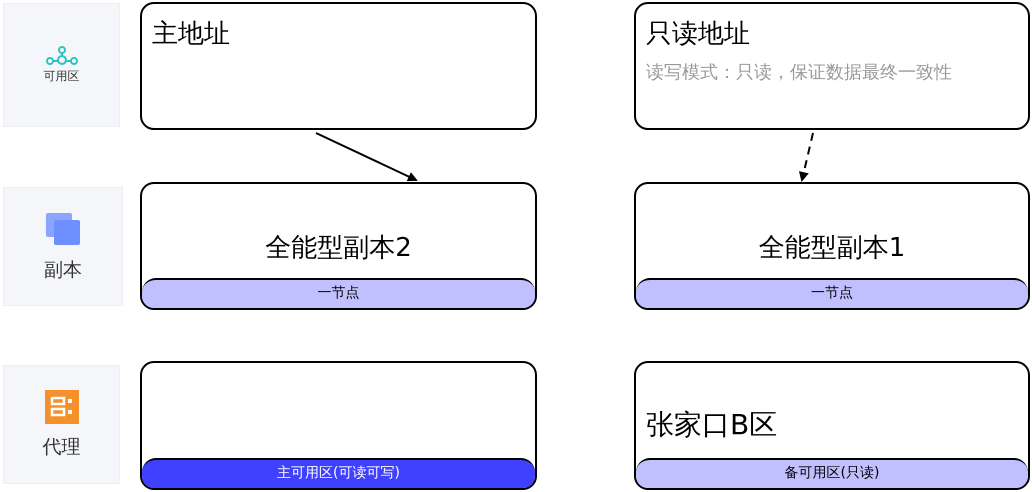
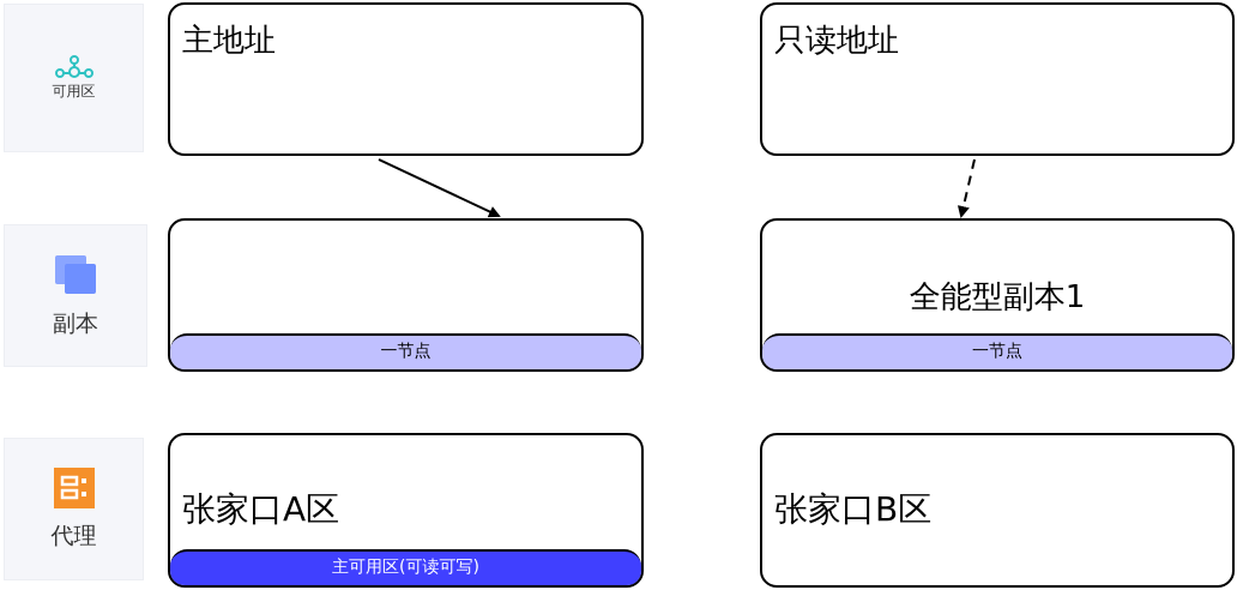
  可用区
  副本
  代理
  主地址
  只读地址
- 读写模式：只读，保证数据最终一致性
- 全能型副本2
  一节点
  全能型副本1
  一节点
+ 张家口A区
  主可用区(可读可写)
  张家口B区
- 备可用区(只读)
